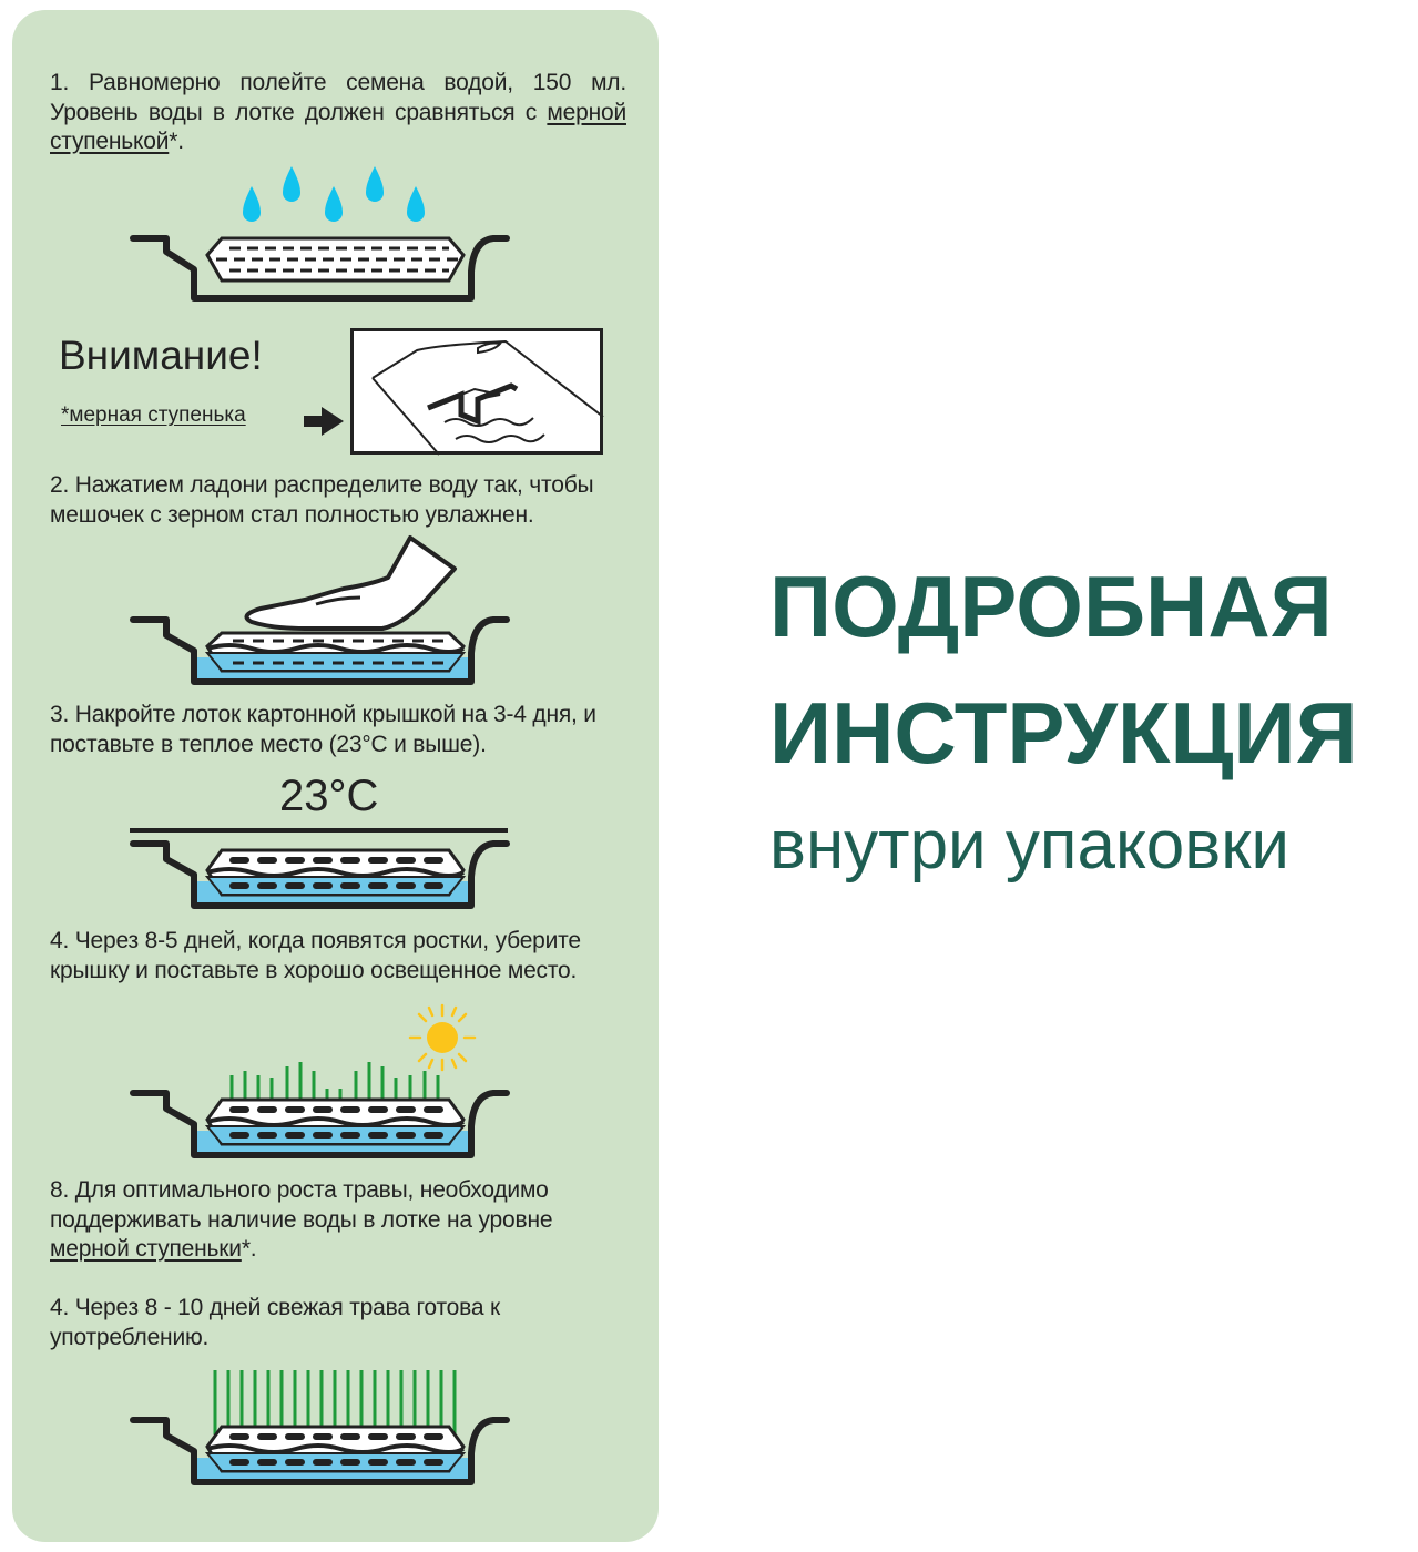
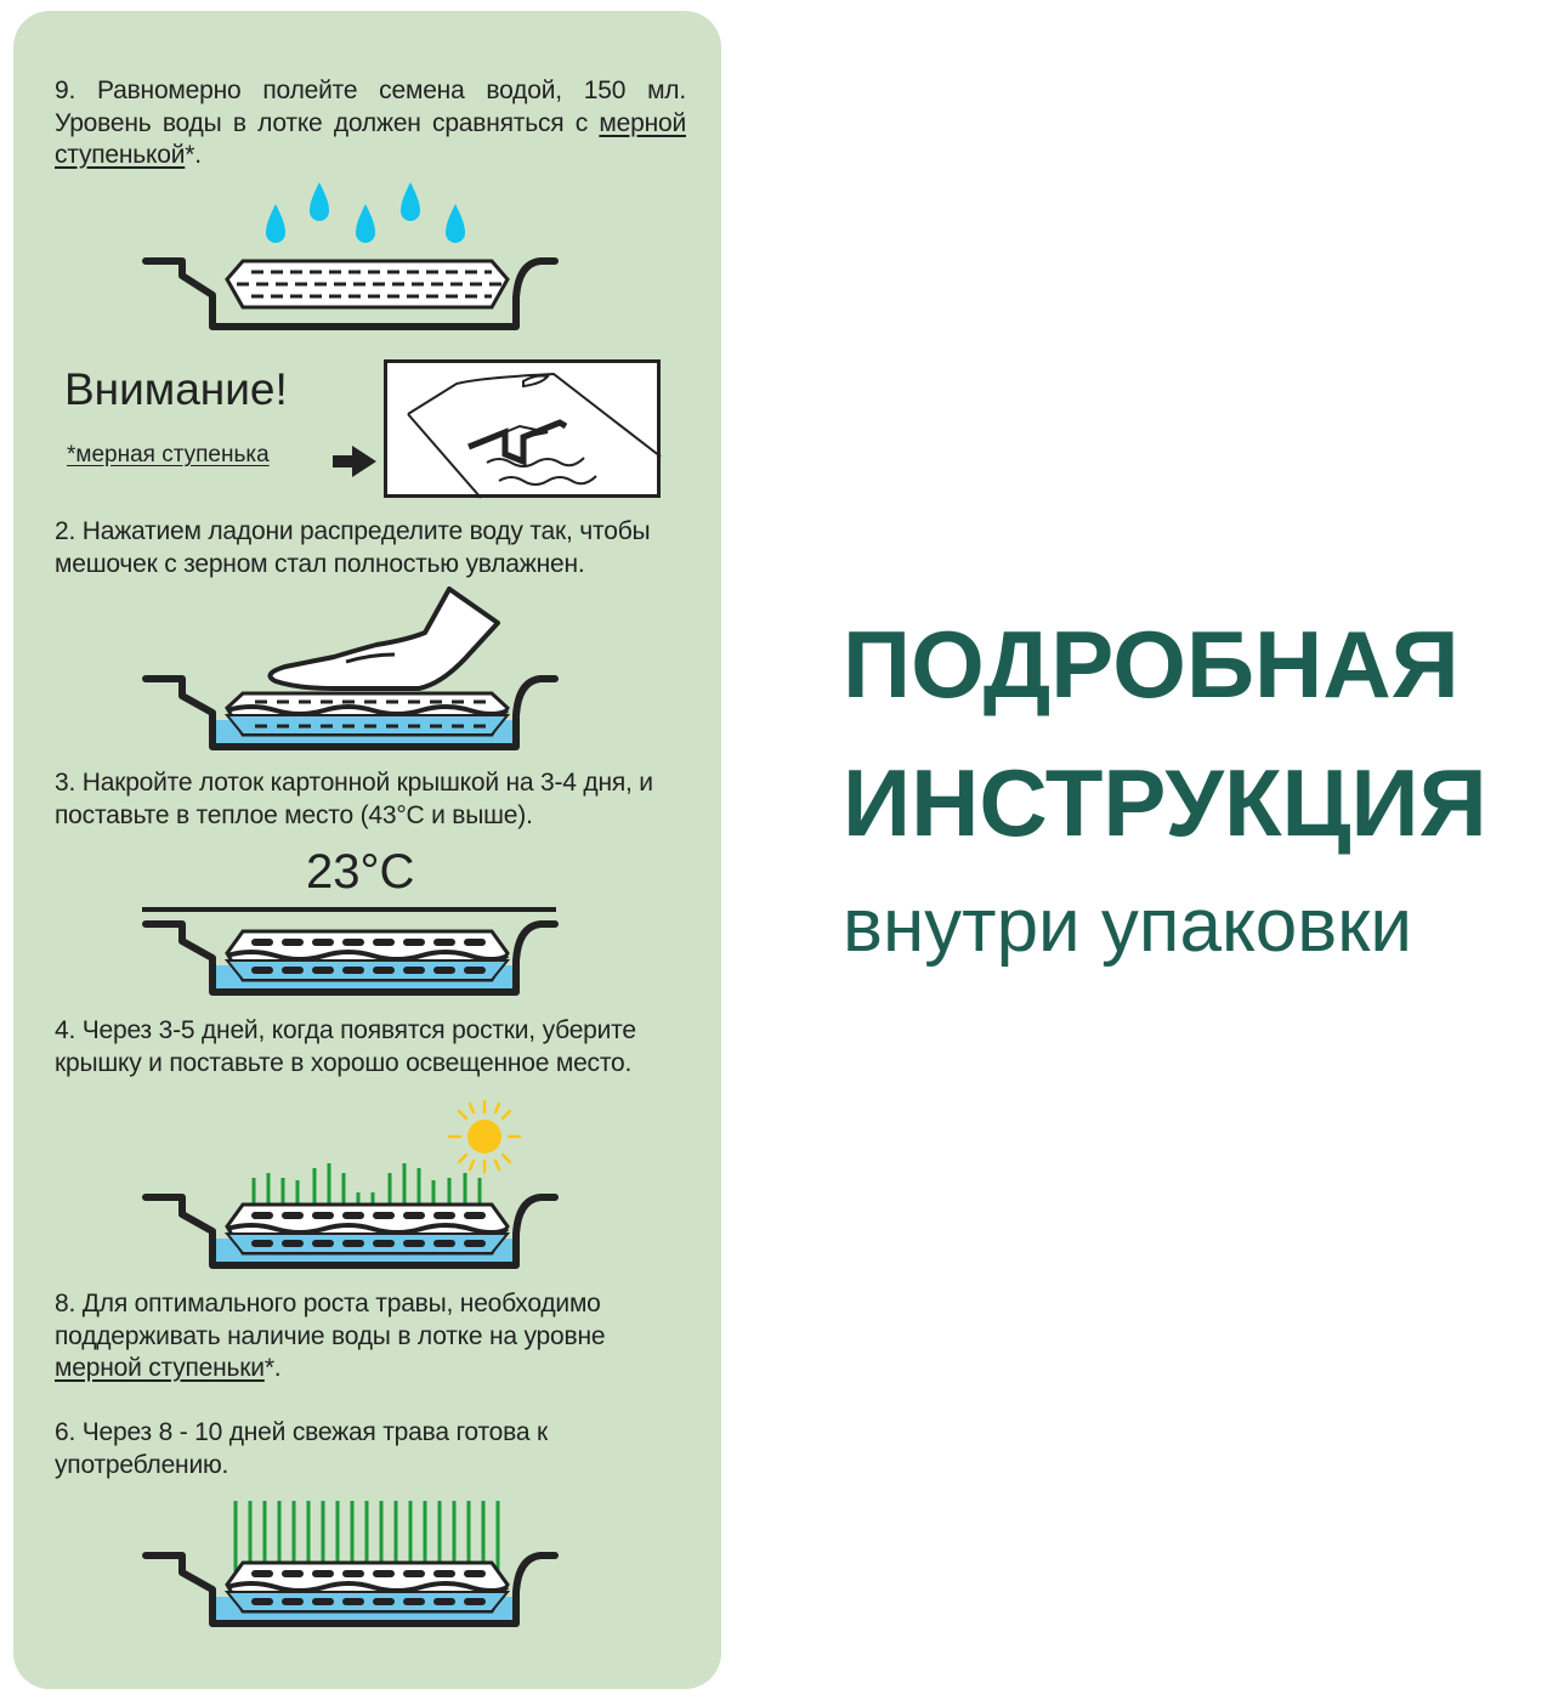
- 1. Равномерно полейте семена водой, 150 мл. Уровень воды в лотке должен сравняться с мерной ступенькой*.
+ 9. Равномерно полейте семена водой, 150 мл. Уровень воды в лотке должен сравняться с мерной ступенькой*.
  Внимание!
  *мерная ступенька
  2. Нажатием ладони распределите воду так, чтобы мешочек с зерном стал полностью увлажнен.
- 3. Накройте лоток картонной крышкой на 3-4 дня, и поставьте в теплое место (23°С и выше).
+ 3. Накройте лоток картонной крышкой на 3-4 дня, и поставьте в теплое место (43°С и выше).
  23°C
- 4. Через 8-5 дней, когда появятся ростки, уберите крышку и поставьте в хорошо освещенное место.
+ 4. Через 3-5 дней, когда появятся ростки, уберите крышку и поставьте в хорошо освещенное место.
  8. Для оптимального роста травы, необходимо поддерживать наличие воды в лотке на уровне мерной ступеньки*.
- 4. Через 8 - 10 дней свежая трава готова к употреблению.
+ 6. Через 8 - 10 дней свежая трава готова к употреблению.
  ПОДРОБНАЯ
  ИНСТРУКЦИЯ
  внутри упаковки
